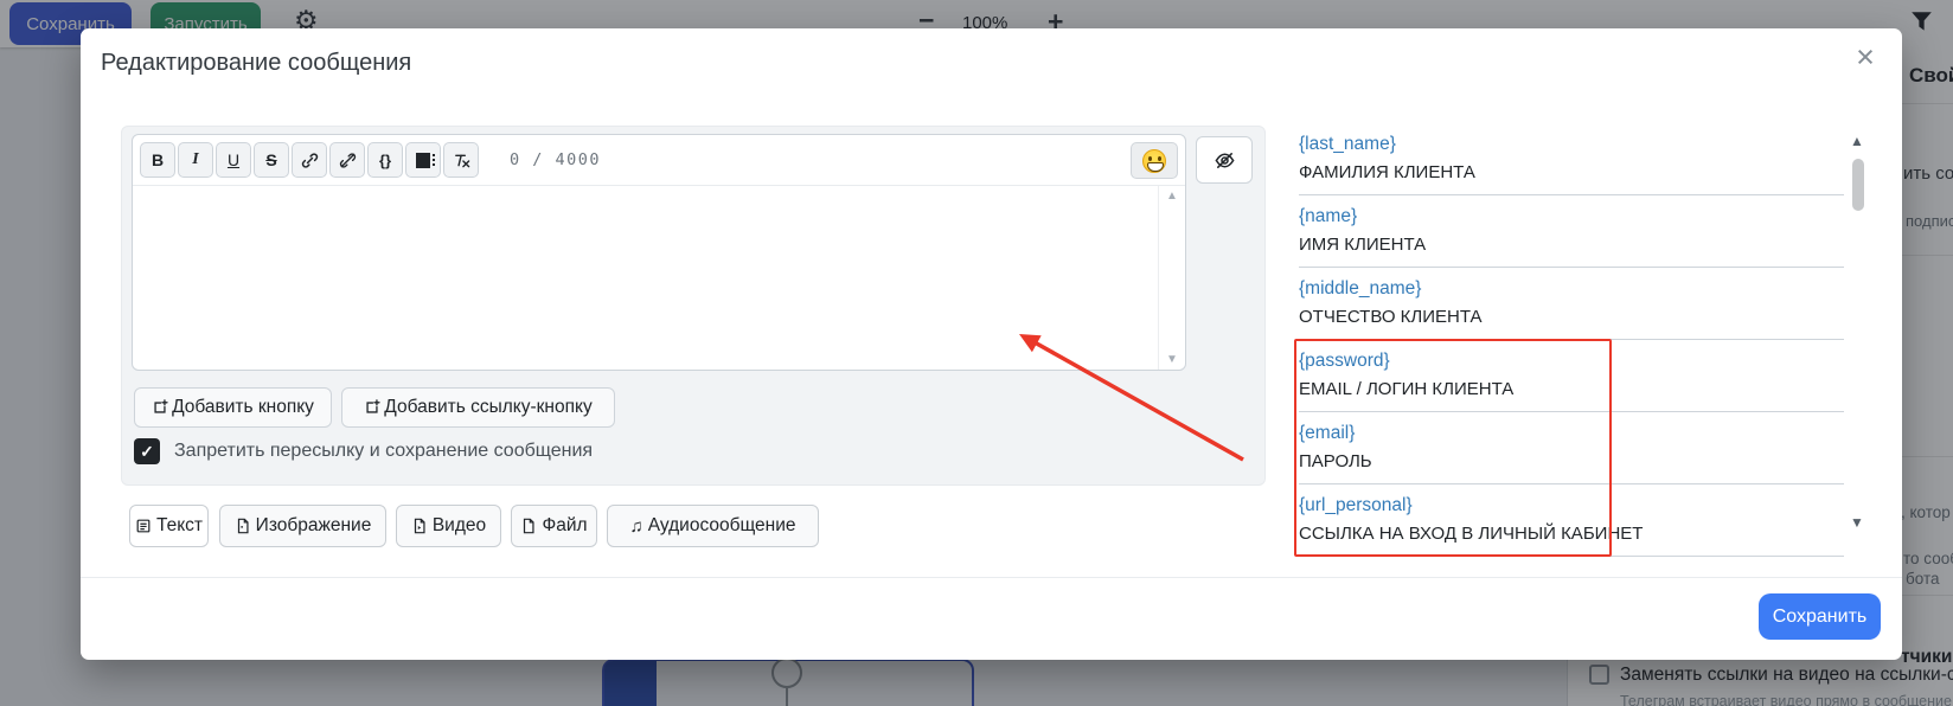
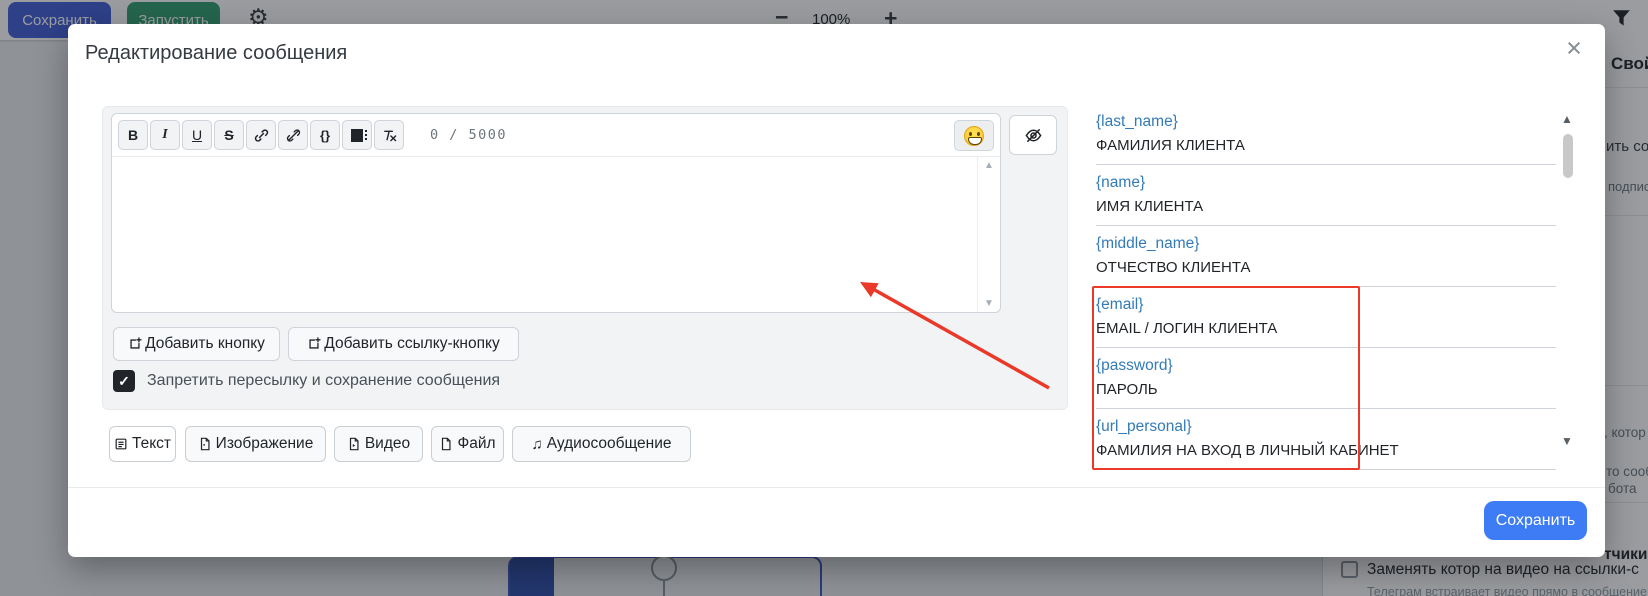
  Сохранить
  Запустить
  ⚙
  −
  100%
  +
  Сво
  ить со
  подпис
  , котор
  то соо
  бота
  тчики
- Заменять ссылки на видео на ссылки-с
+ Заменять котор на видео на ссылки-с
  Телеграм встраивает видео прямо в сообщение
  Редактирование сообщения
  ×
  B
  I
  U
  S
  {}
- 0 / 4000
+ 0 / 5000
  ▲
  ▼
  Добавить кнопку
  Добавить ссылку-кнопку
  ✓
  Запретить пересылку и сохранение сообщения
  Текст
  Изображение
  Видео
  Файл
  ♫
  Аудиосообщение
  {last_name}
  ФАМИЛИЯ КЛИЕНТА
  {name}
  ИМЯ КЛИЕНТА
  {middle_name}
  ОТЧЕСТВО КЛИЕНТА
- {password}
+ {email}
  EMAIL / ЛОГИН КЛИЕНТА
- {email}
+ {password}
  ПАРОЛЬ
  {url_personal}
- ССЫЛКА НА ВХОД В ЛИЧНЫЙ КАБИНЕТ
+ ФАМИЛИЯ НА ВХОД В ЛИЧНЫЙ КАБИНЕТ
  ▲
  ▼
  Сохранить
